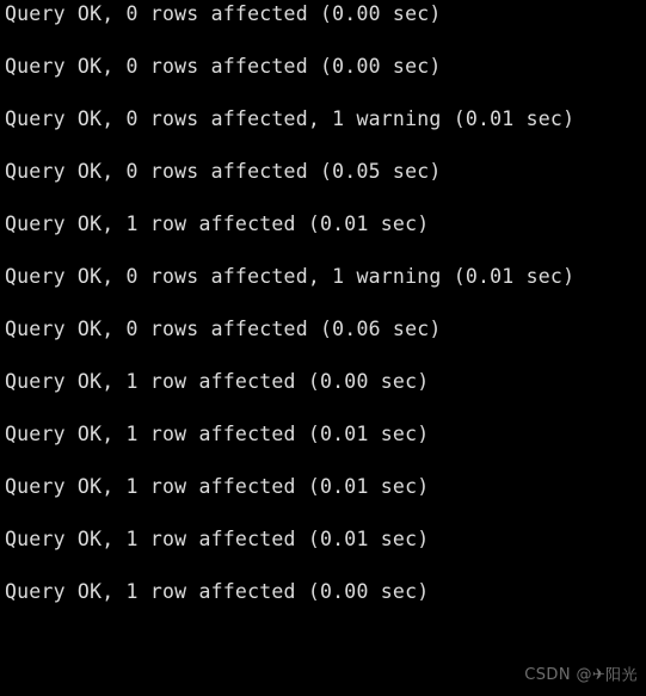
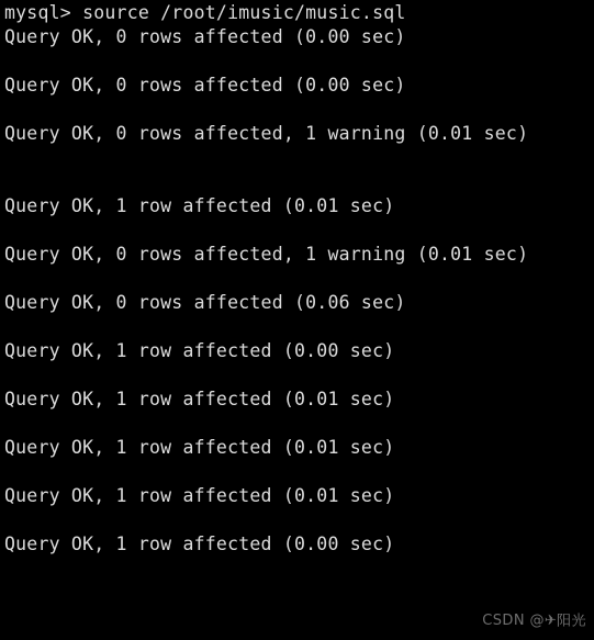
+ mysql> source /root/imusic/music.sql
  Query OK, 0 rows affected (0.00 sec)
  Query OK, 0 rows affected (0.00 sec)
  Query OK, 0 rows affected, 1 warning (0.01 sec)
- Query OK, 0 rows affected (0.05 sec)
  Query OK, 1 row affected (0.01 sec)
  Query OK, 0 rows affected, 1 warning (0.01 sec)
  Query OK, 0 rows affected (0.06 sec)
  Query OK, 1 row affected (0.00 sec)
  Query OK, 1 row affected (0.01 sec)
  Query OK, 1 row affected (0.01 sec)
  Query OK, 1 row affected (0.01 sec)
  Query OK, 1 row affected (0.00 sec)
  CSDN @✈阳光
